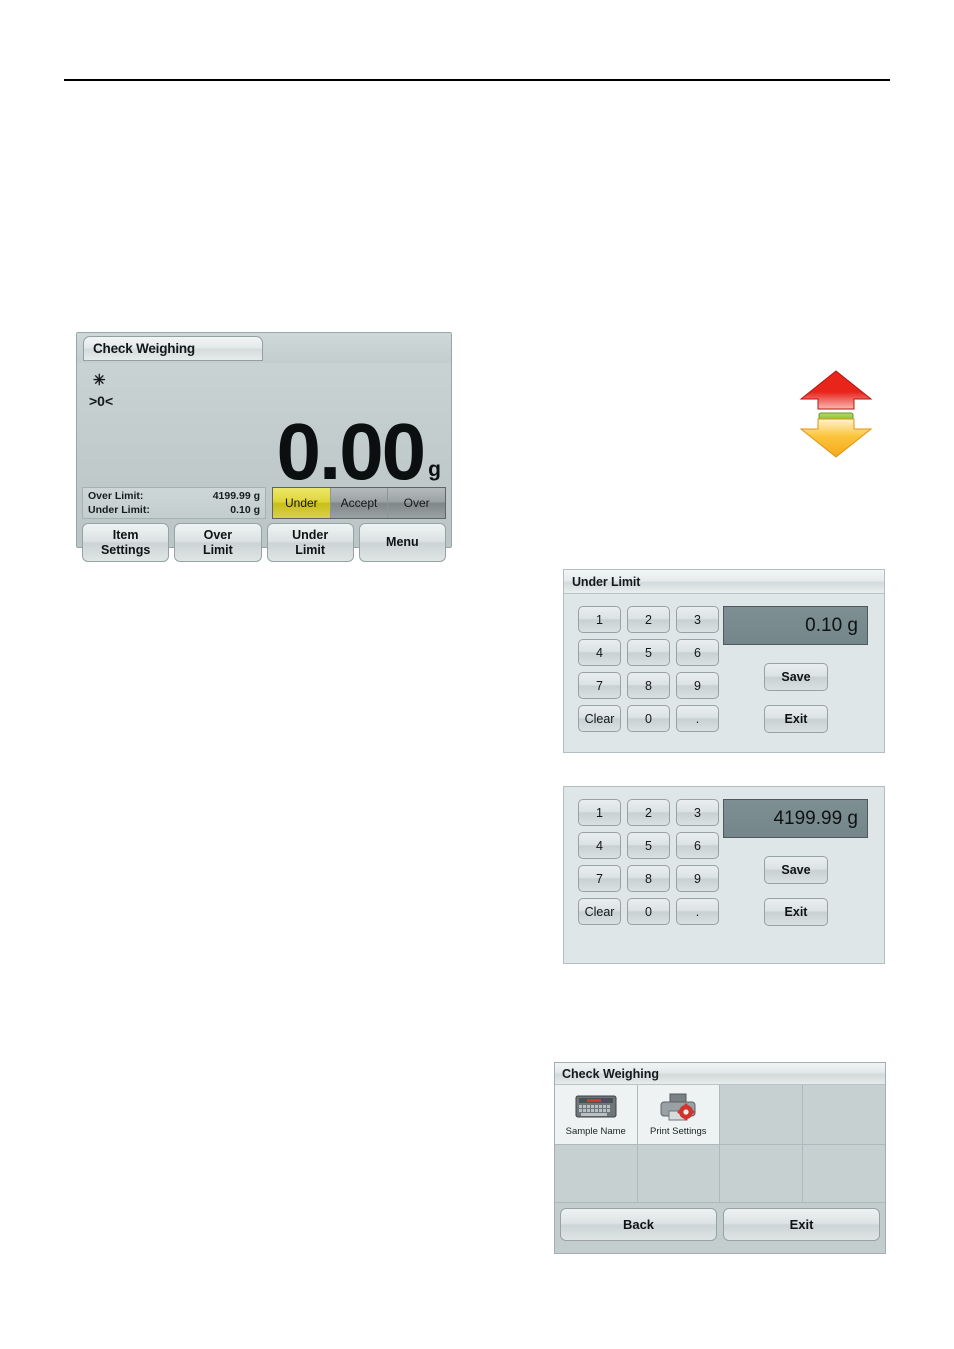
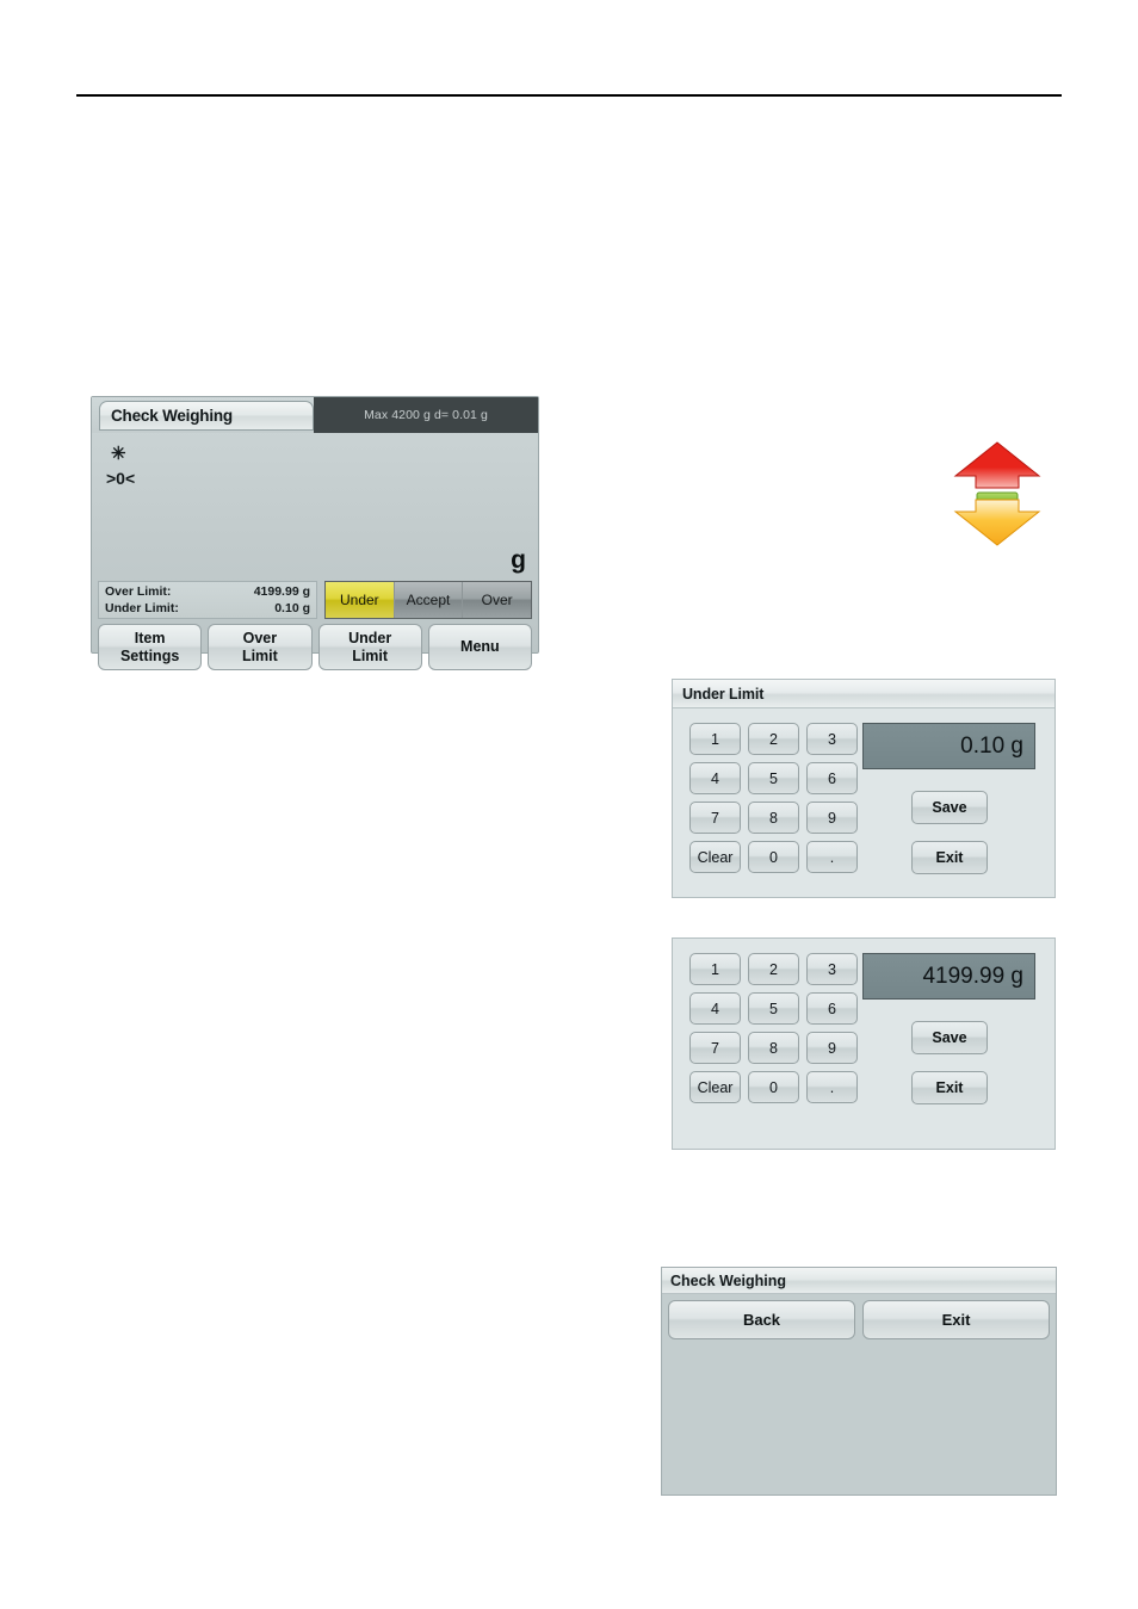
  Check Weighing
+ Max 4200 g d= 0.01 g
  ✳
  >0<
- 0.00
  g
  Over Limit:
  4199.99 g
  Under Limit:
  0.10 g
  Under
  Accept
  Over
  Item
  Settings
  Over
  Limit
  Under
  Limit
  Menu
  Under Limit
  1
  2
  3
  4
  5
  6
  7
  8
  9
  Clear
  0
  .
  0.10 g
  Save
  Exit
  1
  2
  3
  4
  5
  6
  7
  8
  9
  Clear
  0
  .
  4199.99 g
  Save
  Exit
  Check Weighing
- Sample Name
- Print Settings
  Back
  Exit
